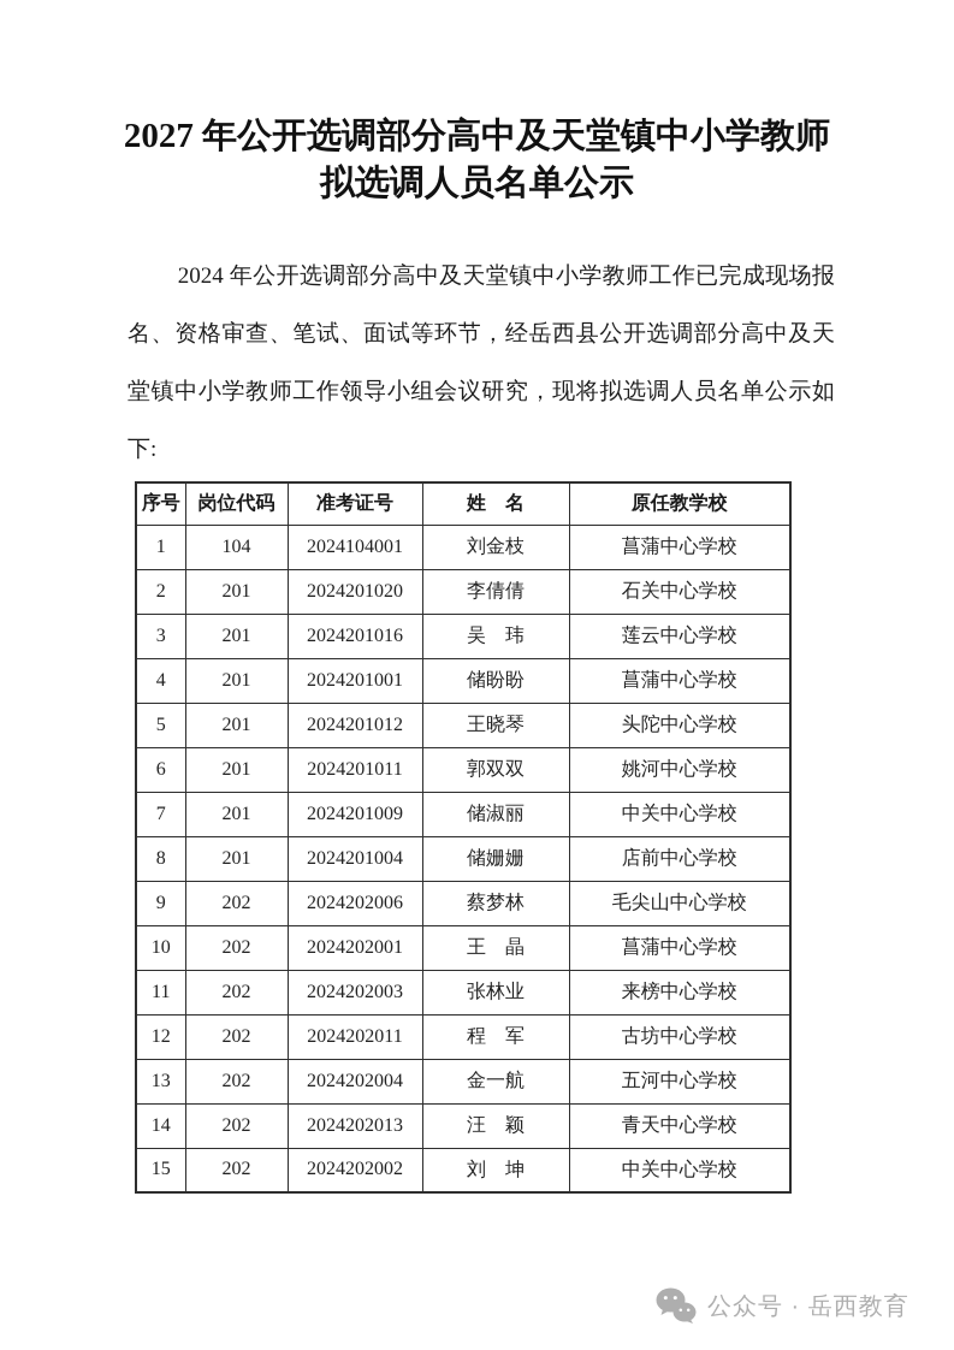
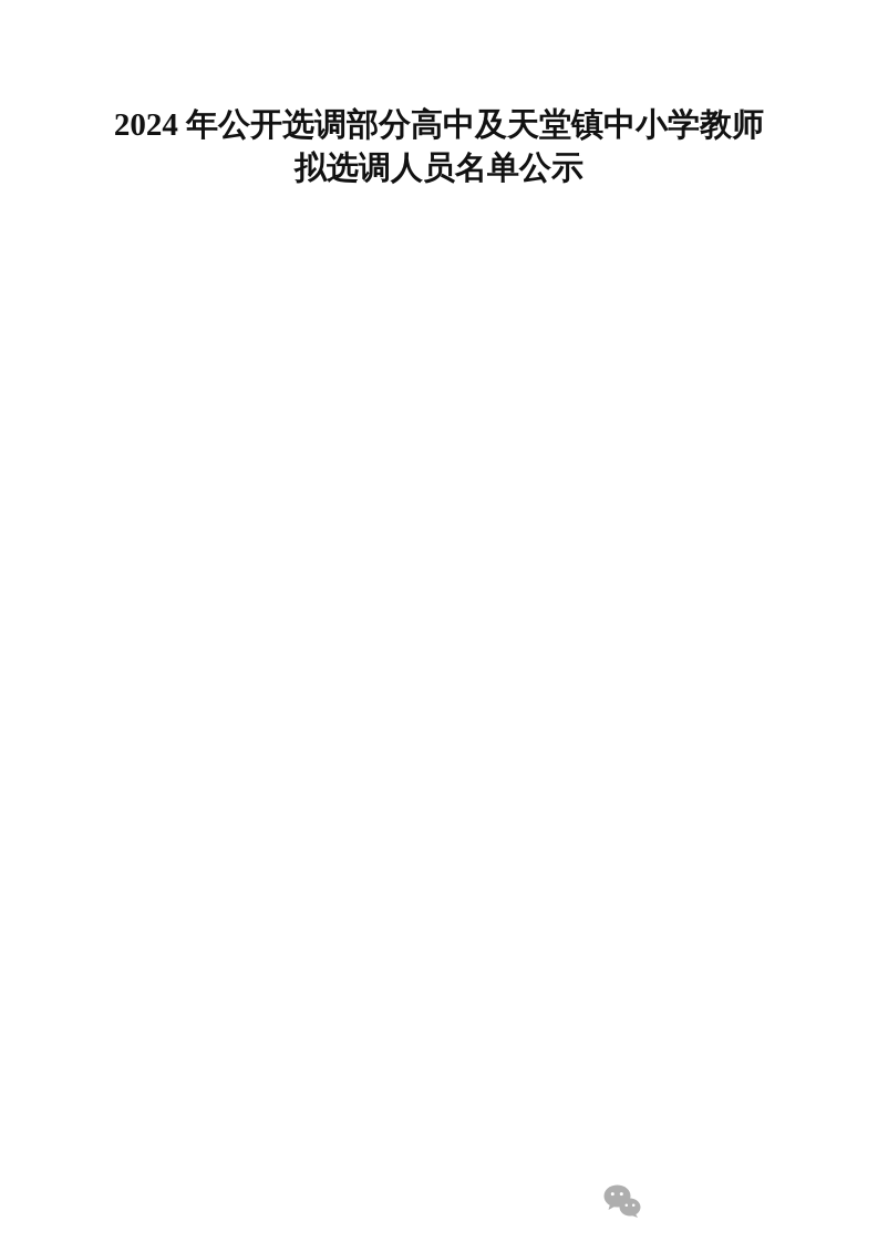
- 2027 年公开选调部分高中及天堂镇中小学教师
+ 2024 年公开选调部分高中及天堂镇中小学教师
  拟选调人员名单公示
- 2024 年公开选调部分高中及天堂镇中小学教师工作已完成现场报名、资格审查、笔试、面试等环节，经岳西县公开选调部分高中及天堂镇中小学教师工作领导小组会议研究，现将拟选调人员名单公示如下:
- 序号	岗位代码	准考证号	姓 名	原任教学校
- 1	104	2024104001	刘金枝	菖蒲中心学校
- 2	201	2024201020	李倩倩	石关中心学校
- 3	201	2024201016	吴 玮	莲云中心学校
- 4	201	2024201001	储盼盼	菖蒲中心学校
- 5	201	2024201012	王晓琴	头陀中心学校
- 6	201	2024201011	郭双双	姚河中心学校
- 7	201	2024201009	储淑丽	中关中心学校
- 8	201	2024201004	储姗姗	店前中心学校
- 9	202	2024202006	蔡梦林	毛尖山中心学校
- 10	202	2024202001	王 晶	菖蒲中心学校
- 11	202	2024202003	张林业	来榜中心学校
- 12	202	2024202011	程 军	古坊中心学校
- 13	202	2024202004	金一航	五河中心学校
- 14	202	2024202013	汪 颖	青天中心学校
- 15	202	2024202002	刘 坤	中关中心学校
- 公众号 · 岳西教育
